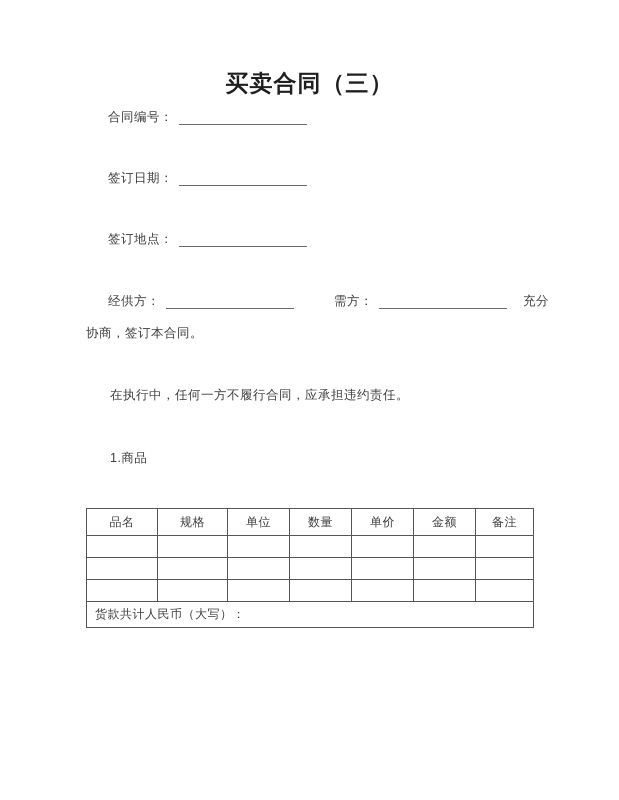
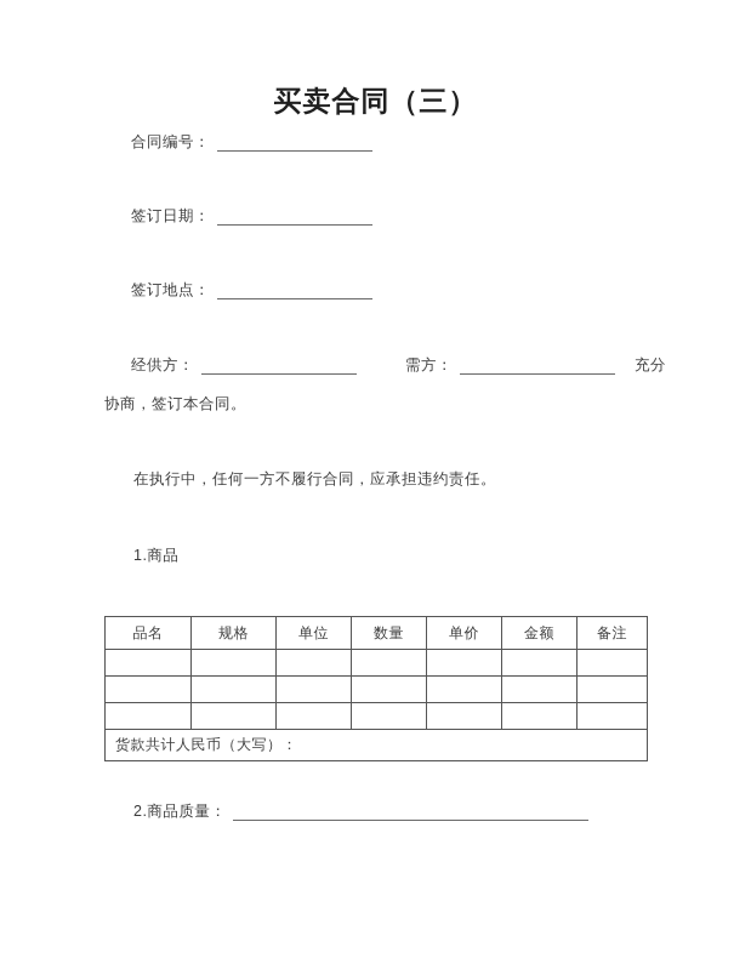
  买卖合同（三）
  合同编号：
  签订日期：
  签订地点：
  经供方：
  需方：
  充分
  协商，签订本合同。
  在执行中，任何一方不履行合同，应承担违约责任。
  1.商品
  品名	规格	单位	数量	单价	金额	备注
  货款共计人民币（大写）：
+ 2.商品质量：
